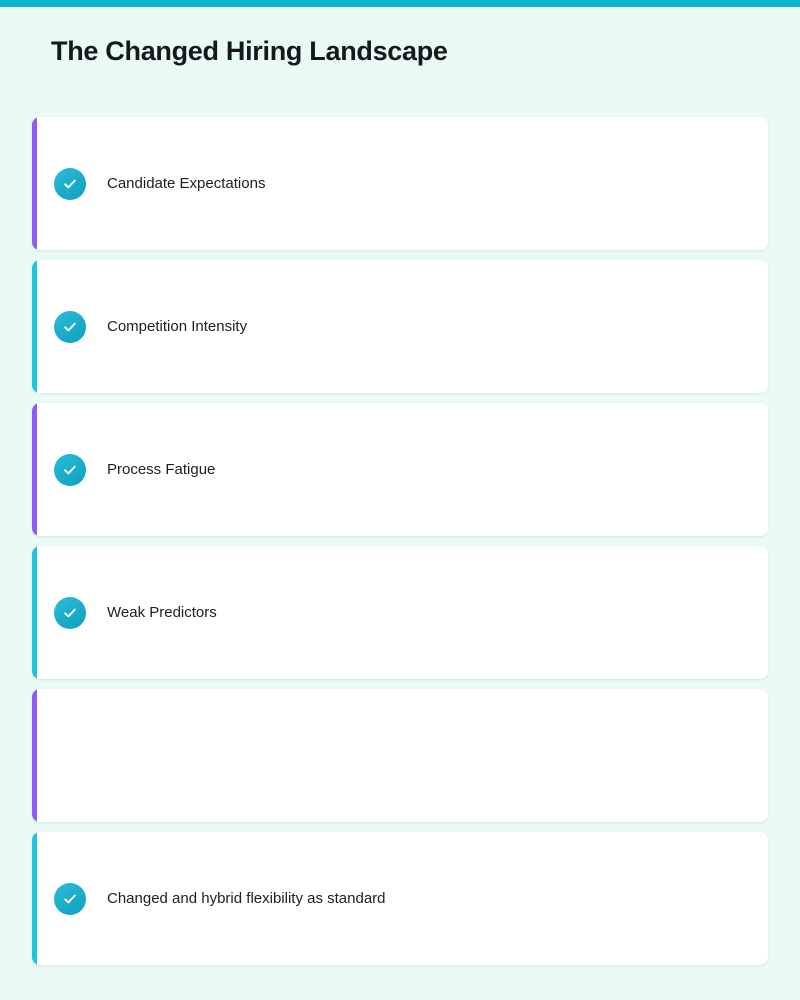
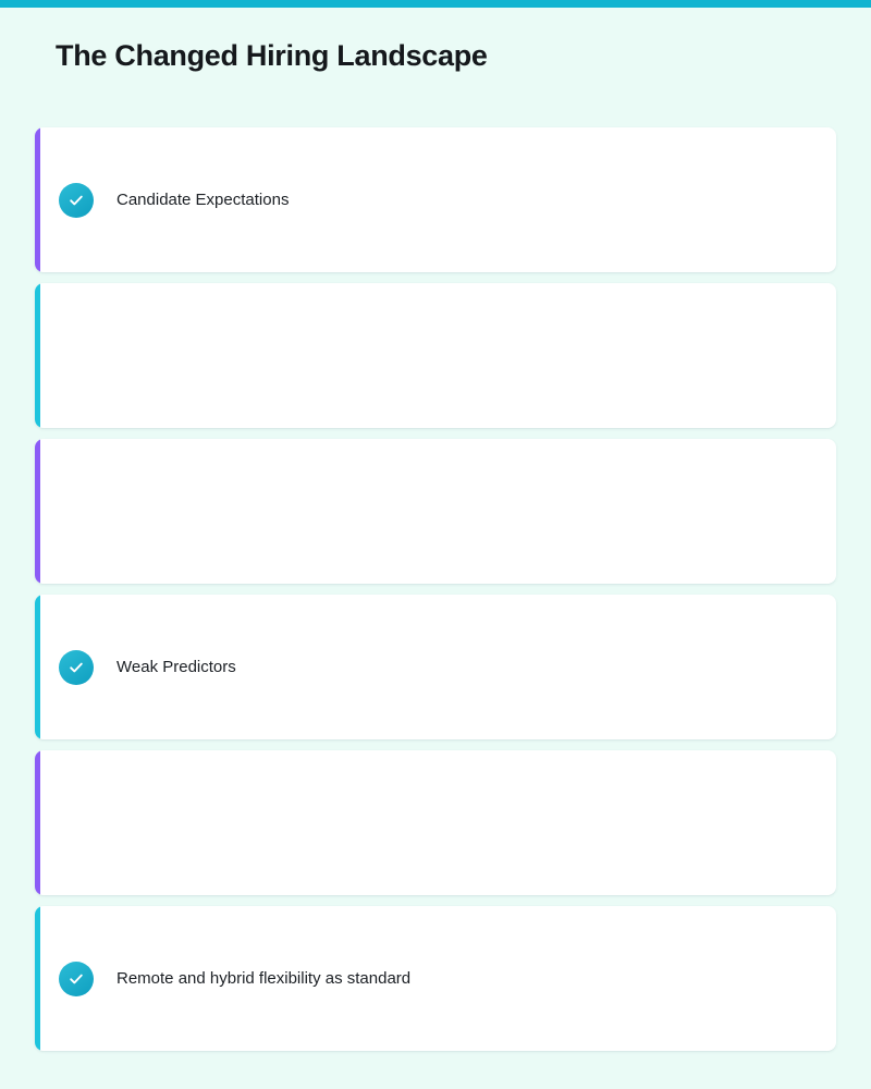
  The Changed Hiring Landscape
  Candidate Expectations
- Competition Intensity
- Process Fatigue
  Weak Predictors
- Changed and hybrid flexibility as standard
+ Remote and hybrid flexibility as standard
